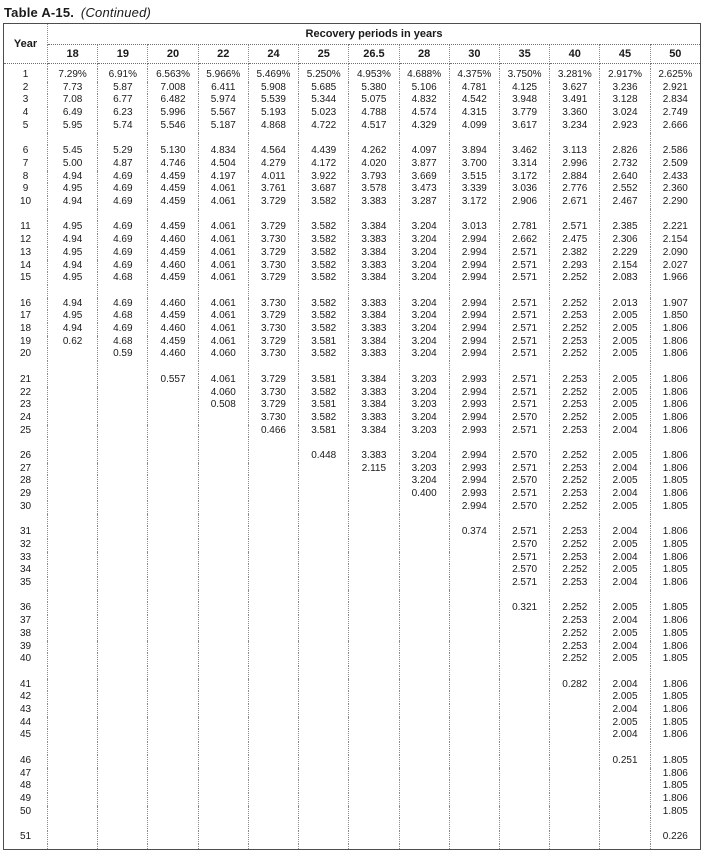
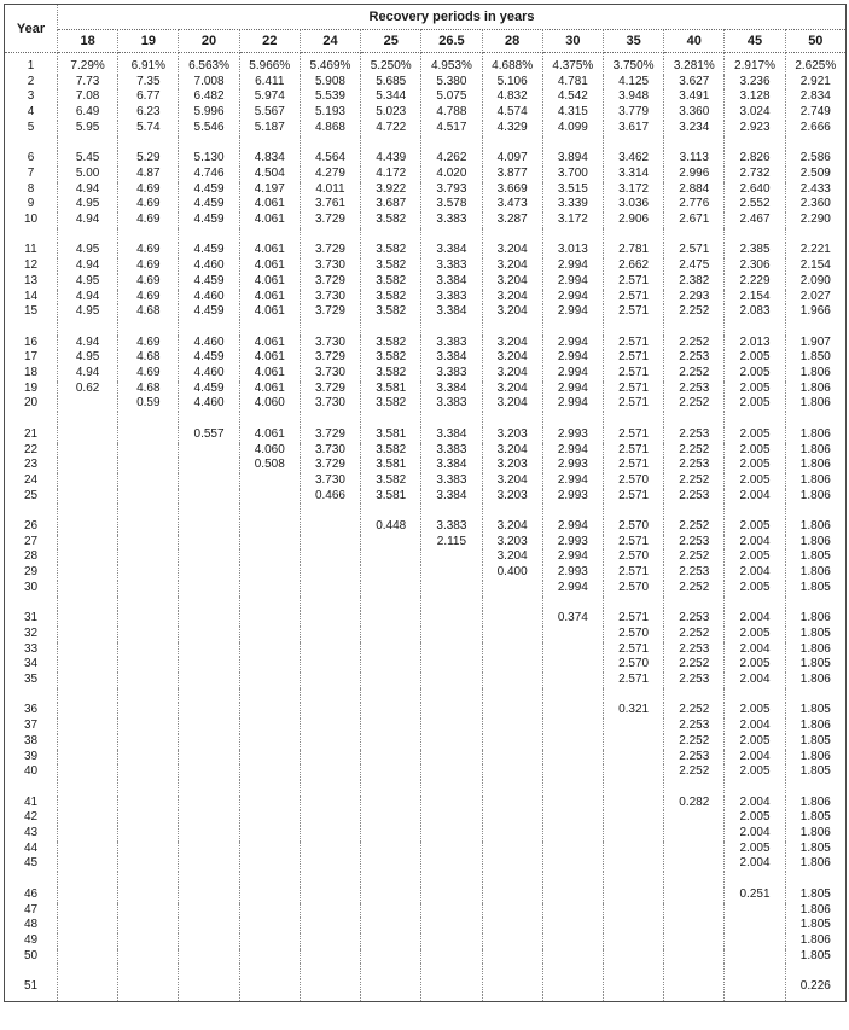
- Table A-15. (Continued)
  Year	Recovery periods in years
  18	19	20	22	24	25	26.5	28	30	35	40	45	50
  1	7.29%	6.91%	6.563%	5.966%	5.469%	5.250%	4.953%	4.688%	4.375%	3.750%	3.281%	2.917%	2.625%
- 2	7.73	5.87	7.008	6.411	5.908	5.685	5.380	5.106	4.781	4.125	3.627	3.236	2.921
+ 2	7.73	7.35	7.008	6.411	5.908	5.685	5.380	5.106	4.781	4.125	3.627	3.236	2.921
  3	7.08	6.77	6.482	5.974	5.539	5.344	5.075	4.832	4.542	3.948	3.491	3.128	2.834
  4	6.49	6.23	5.996	5.567	5.193	5.023	4.788	4.574	4.315	3.779	3.360	3.024	2.749
  5	5.95	5.74	5.546	5.187	4.868	4.722	4.517	4.329	4.099	3.617	3.234	2.923	2.666
  6	5.45	5.29	5.130	4.834	4.564	4.439	4.262	4.097	3.894	3.462	3.113	2.826	2.586
  7	5.00	4.87	4.746	4.504	4.279	4.172	4.020	3.877	3.700	3.314	2.996	2.732	2.509
  8	4.94	4.69	4.459	4.197	4.011	3.922	3.793	3.669	3.515	3.172	2.884	2.640	2.433
  9	4.95	4.69	4.459	4.061	3.761	3.687	3.578	3.473	3.339	3.036	2.776	2.552	2.360
  10	4.94	4.69	4.459	4.061	3.729	3.582	3.383	3.287	3.172	2.906	2.671	2.467	2.290
  11	4.95	4.69	4.459	4.061	3.729	3.582	3.384	3.204	3.013	2.781	2.571	2.385	2.221
  12	4.94	4.69	4.460	4.061	3.730	3.582	3.383	3.204	2.994	2.662	2.475	2.306	2.154
  13	4.95	4.69	4.459	4.061	3.729	3.582	3.384	3.204	2.994	2.571	2.382	2.229	2.090
  14	4.94	4.69	4.460	4.061	3.730	3.582	3.383	3.204	2.994	2.571	2.293	2.154	2.027
  15	4.95	4.68	4.459	4.061	3.729	3.582	3.384	3.204	2.994	2.571	2.252	2.083	1.966
  16	4.94	4.69	4.460	4.061	3.730	3.582	3.383	3.204	2.994	2.571	2.252	2.013	1.907
  17	4.95	4.68	4.459	4.061	3.729	3.582	3.384	3.204	2.994	2.571	2.253	2.005	1.850
  18	4.94	4.69	4.460	4.061	3.730	3.582	3.383	3.204	2.994	2.571	2.252	2.005	1.806
  19	0.62	4.68	4.459	4.061	3.729	3.581	3.384	3.204	2.994	2.571	2.253	2.005	1.806
  20		0.59	4.460	4.060	3.730	3.582	3.383	3.204	2.994	2.571	2.252	2.005	1.806
  21			0.557	4.061	3.729	3.581	3.384	3.203	2.993	2.571	2.253	2.005	1.806
  22				4.060	3.730	3.582	3.383	3.204	2.994	2.571	2.252	2.005	1.806
  23				0.508	3.729	3.581	3.384	3.203	2.993	2.571	2.253	2.005	1.806
  24					3.730	3.582	3.383	3.204	2.994	2.570	2.252	2.005	1.806
  25					0.466	3.581	3.384	3.203	2.993	2.571	2.253	2.004	1.806
  26						0.448	3.383	3.204	2.994	2.570	2.252	2.005	1.806
  27							2.115	3.203	2.993	2.571	2.253	2.004	1.806
  28								3.204	2.994	2.570	2.252	2.005	1.805
  29								0.400	2.993	2.571	2.253	2.004	1.806
  30									2.994	2.570	2.252	2.005	1.805
  31									0.374	2.571	2.253	2.004	1.806
  32										2.570	2.252	2.005	1.805
  33										2.571	2.253	2.004	1.806
  34										2.570	2.252	2.005	1.805
  35										2.571	2.253	2.004	1.806
  36										0.321	2.252	2.005	1.805
  37											2.253	2.004	1.806
  38											2.252	2.005	1.805
  39											2.253	2.004	1.806
  40											2.252	2.005	1.805
  41											0.282	2.004	1.806
  42												2.005	1.805
  43												2.004	1.806
  44												2.005	1.805
  45												2.004	1.806
  46												0.251	1.805
  47													1.806
  48													1.805
  49													1.806
  50													1.805
  51													0.226
